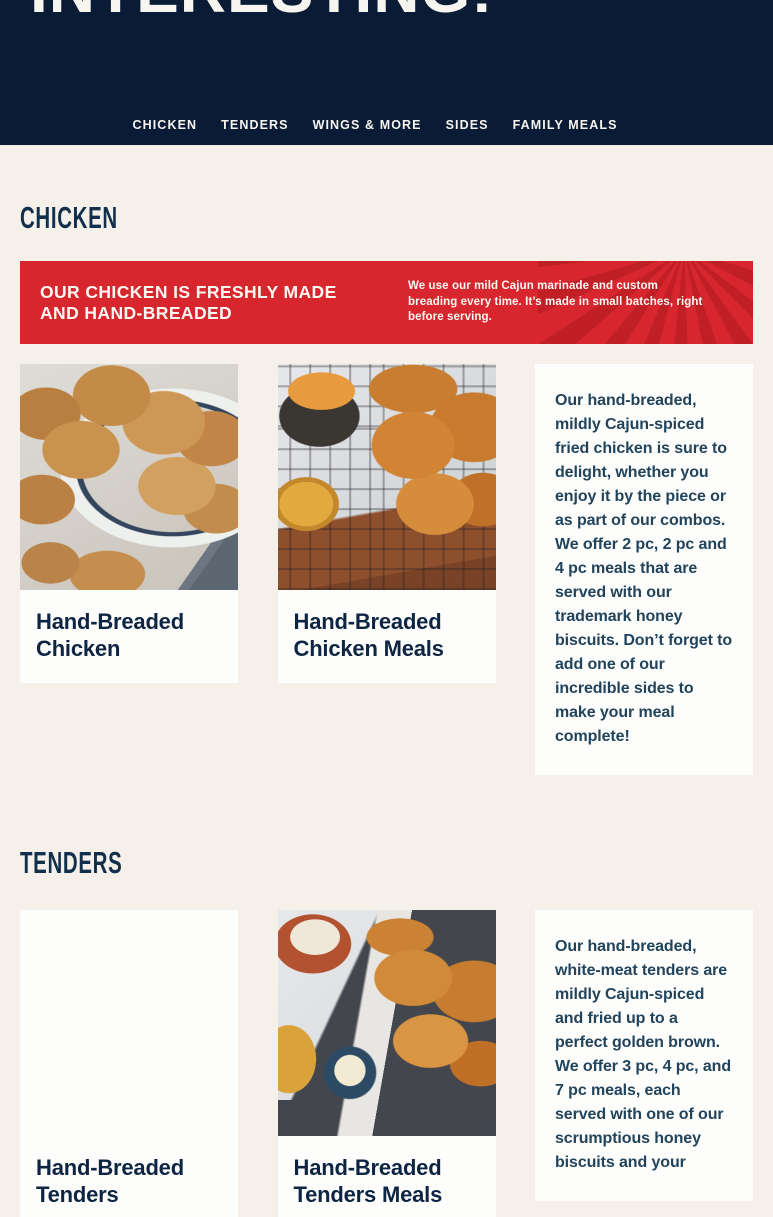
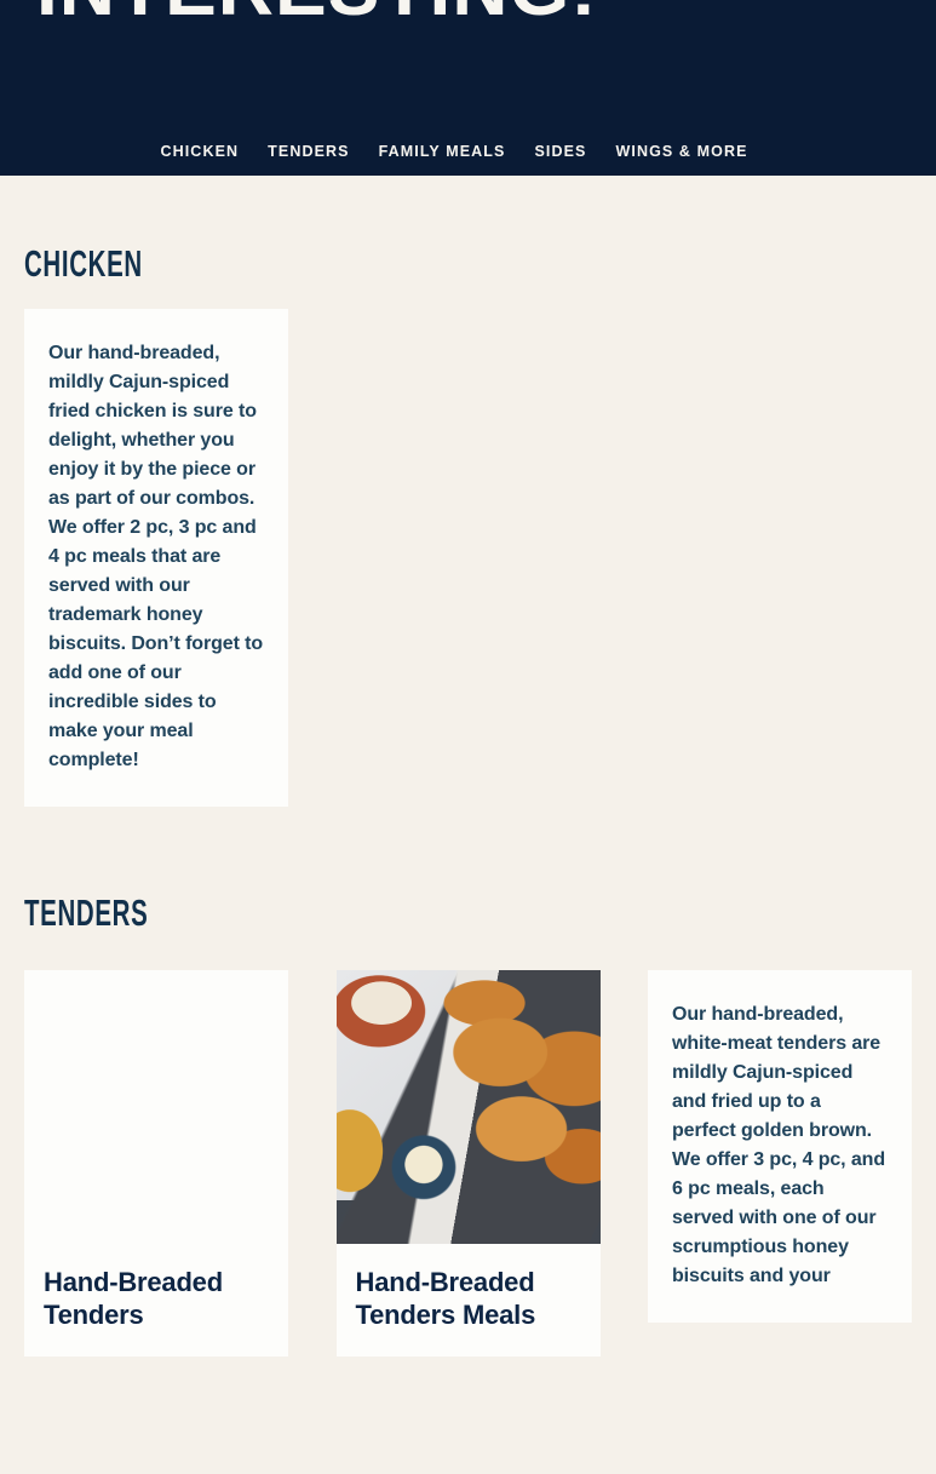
  CHICKEN
  TENDERS
- WINGS & MORE
+ FAMILY MEALS
  SIDES
- FAMILY MEALS
+ WINGS & MORE
  CHICKEN
- OUR CHICKEN IS FRESHLY MADE AND HAND-BREADED
- We use our mild Cajun marinade and custom breading every time. It’s made in small batches, right before serving.
- Hand-Breaded Chicken
- Hand-Breaded Chicken Meals
- Our hand-breaded, mildly Cajun-spiced fried chicken is sure to delight, whether you enjoy it by the piece or as part of our combos. We offer 2 pc, 2 pc and 4 pc meals that are served with our trademark honey biscuits. Don’t forget to add one of our incredible sides to make your meal complete!
+ Our hand-breaded, mildly Cajun-spiced fried chicken is sure to delight, whether you enjoy it by the piece or as part of our combos. We offer 2 pc, 3 pc and 4 pc meals that are served with our trademark honey biscuits. Don’t forget to add one of our incredible sides to make your meal complete!
  TENDERS
  Hand-Breaded Tenders
  Hand-Breaded Tenders Meals
- Our hand-breaded, white-meat tenders are mildly Cajun-spiced and fried up to a perfect golden brown. We offer 3 pc, 4 pc, and 7 pc meals, each served with one of our scrumptious honey biscuits and your
+ Our hand-breaded, white-meat tenders are mildly Cajun-spiced and fried up to a perfect golden brown. We offer 3 pc, 4 pc, and 6 pc meals, each served with one of our scrumptious honey biscuits and your
